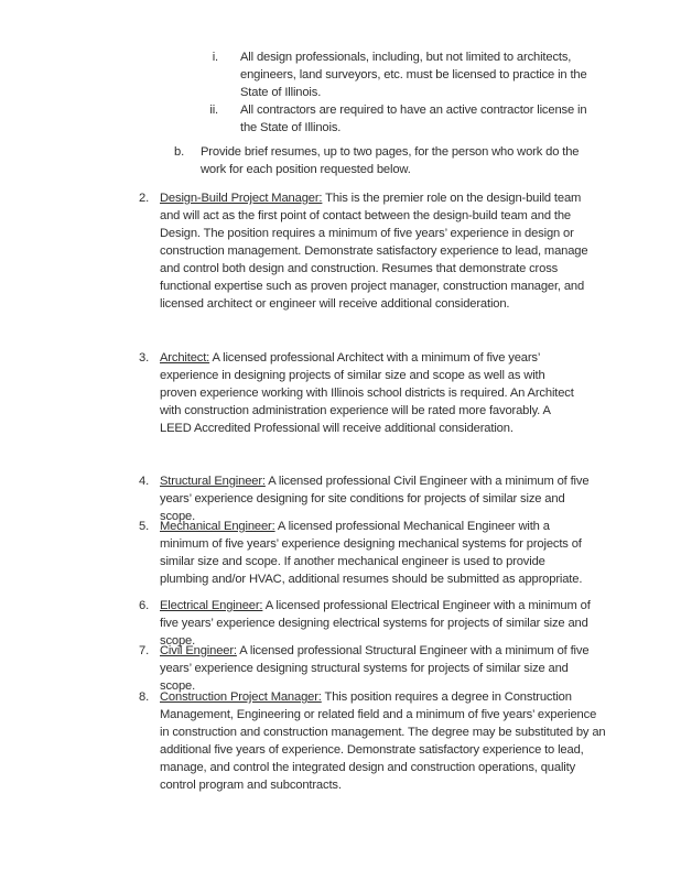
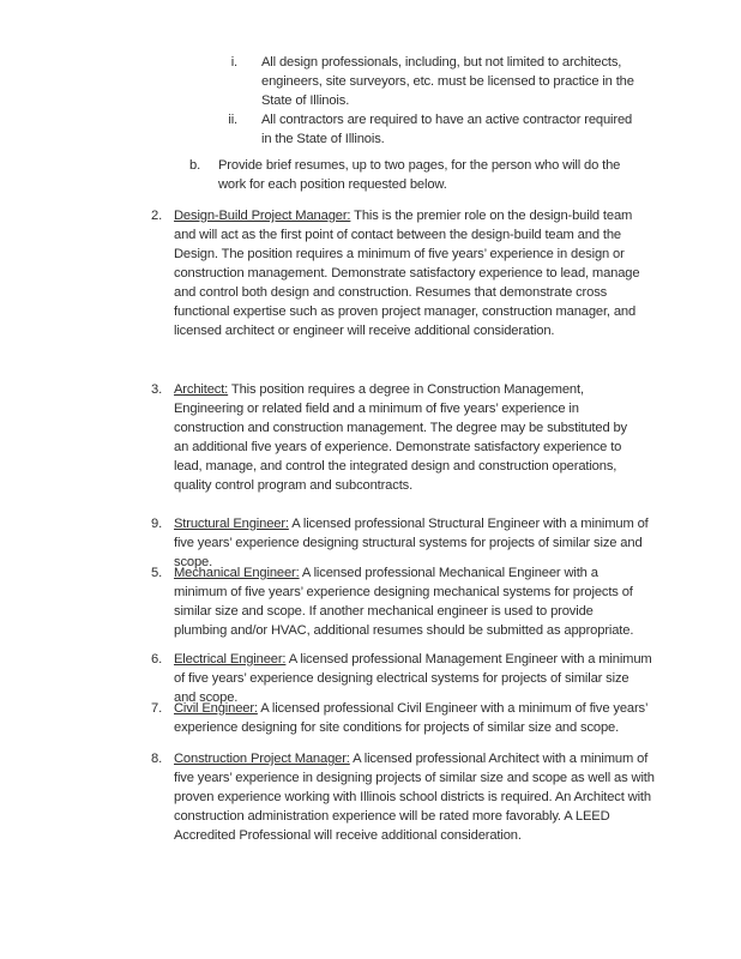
  i.
- All design professionals, including, but not limited to architects, engineers, land surveyors, etc. must be licensed to practice in the State of Illinois.
+ All design professionals, including, but not limited to architects, engineers, site surveyors, etc. must be licensed to practice in the State of Illinois.
  ii.
- All contractors are required to have an active contractor license in the State of Illinois.
+ All contractors are required to have an active contractor required in the State of Illinois.
  b.
- Provide brief resumes, up to two pages, for the person who work do the work for each position requested below.
+ Provide brief resumes, up to two pages, for the person who will do the work for each position requested below.
  2.
  Design-Build Project Manager: This is the premier role on the design-build team and will act as the first point of contact between the design-build team and the Design. The position requires a minimum of five years’ experience in design or construction management. Demonstrate satisfactory experience to lead, manage and control both design and construction. Resumes that demonstrate cross functional expertise such as proven project manager, construction manager, and licensed architect or engineer will receive additional consideration.
  3.
- Architect: A licensed professional Architect with a minimum of five years’ experience in designing projects of similar size and scope as well as with proven experience working with Illinois school districts is required. An Architect with construction administration experience will be rated more favorably. A LEED Accredited Professional will receive additional consideration.
+ Architect: This position requires a degree in Construction Management, Engineering or related field and a minimum of five years’ experience in construction and construction management. The degree may be substituted by an additional five years of experience. Demonstrate satisfactory experience to lead, manage, and control the integrated design and construction operations, quality control program and subcontracts.
- 4.
+ 9.
- Structural Engineer: A licensed professional Civil Engineer with a minimum of five years’ experience designing for site conditions for projects of similar size and scope.
+ Structural Engineer: A licensed professional Structural Engineer with a minimum of five years’ experience designing structural systems for projects of similar size and scope.
  5.
  Mechanical Engineer: A licensed professional Mechanical Engineer with a minimum of five years’ experience designing mechanical systems for projects of similar size and scope. If another mechanical engineer is used to provide plumbing and/or HVAC, additional resumes should be submitted as appropriate.
  6.
- Electrical Engineer: A licensed professional Electrical Engineer with a minimum of five years’ experience designing electrical systems for projects of similar size and scope.
+ Electrical Engineer: A licensed professional Management Engineer with a minimum of five years’ experience designing electrical systems for projects of similar size and scope.
  7.
- Civil Engineer: A licensed professional Structural Engineer with a minimum of five years’ experience designing structural systems for projects of similar size and scope.
+ Civil Engineer: A licensed professional Civil Engineer with a minimum of five years’ experience designing for site conditions for projects of similar size and scope.
  8.
- Construction Project Manager: This position requires a degree in Construction Management, Engineering or related field and a minimum of five years’ experience in construction and construction management. The degree may be substituted by an additional five years of experience. Demonstrate satisfactory experience to lead, manage, and control the integrated design and construction operations, quality control program and subcontracts.
+ Construction Project Manager: A licensed professional Architect with a minimum of five years’ experience in designing projects of similar size and scope as well as with proven experience working with Illinois school districts is required. An Architect with construction administration experience will be rated more favorably. A LEED Accredited Professional will receive additional consideration.
